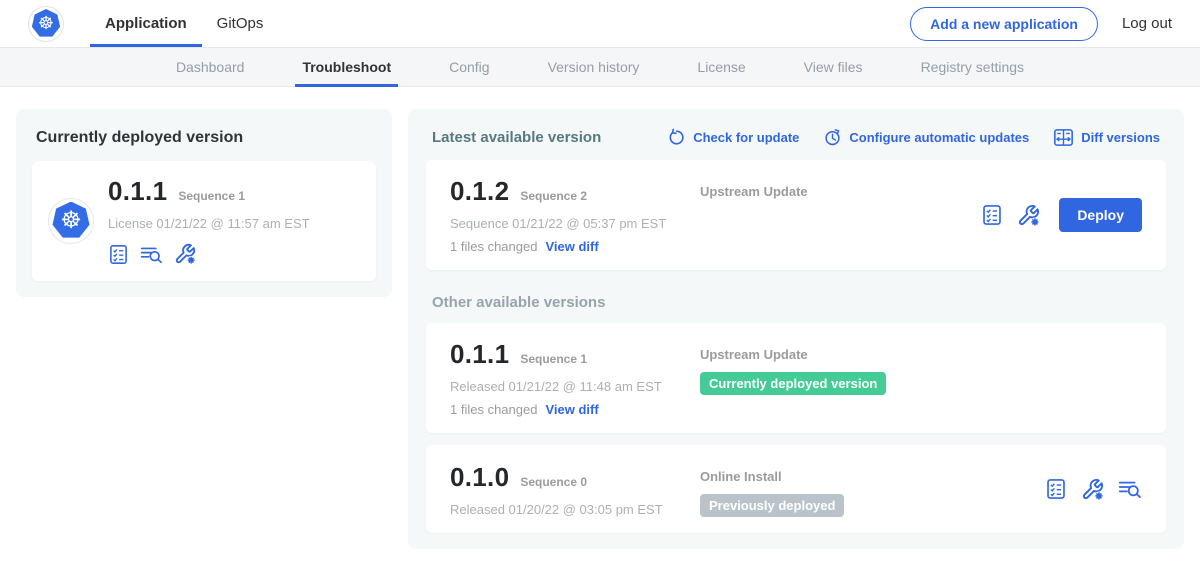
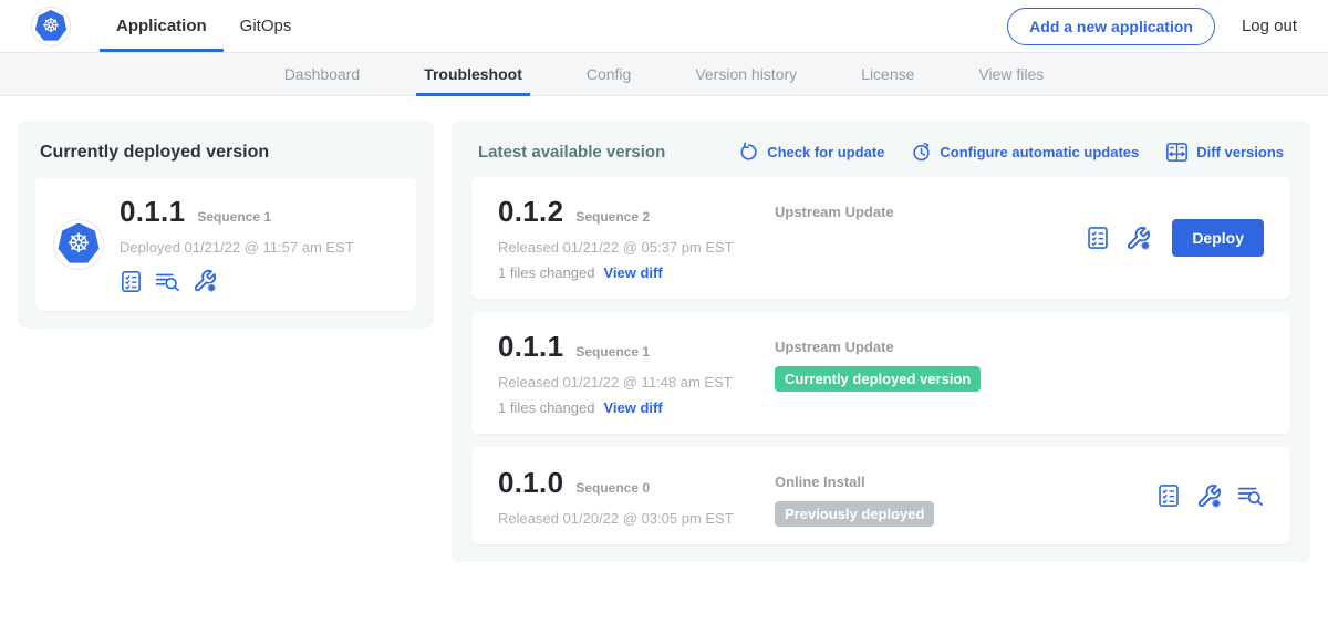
  ☸
  Application
  GitOps
  Add a new application
  Log out
  Dashboard
  Troubleshoot
  Config
  Version history
  License
  View files
- Registry settings
  Currently deployed version
  ☸
  0.1.1
  Sequence 1
- License 01/21/22 @ 11:57 am EST
+ Deployed 01/21/22 @ 11:57 am EST
  Latest available version
  Check for update
  Configure automatic updates
  Diff versions
  0.1.2
  Sequence 2
- Sequence 01/21/22 @ 05:37 pm EST
+ Released 01/21/22 @ 05:37 pm EST
  1 files changed
  View diff
  Upstream Update
  Deploy
- Other available versions
  0.1.1
  Sequence 1
  Released 01/21/22 @ 11:48 am EST
  1 files changed
  View diff
  Upstream Update
  Currently deployed version
  0.1.0
  Sequence 0
  Released 01/20/22 @ 03:05 pm EST
  Online Install
  Previously deployed
